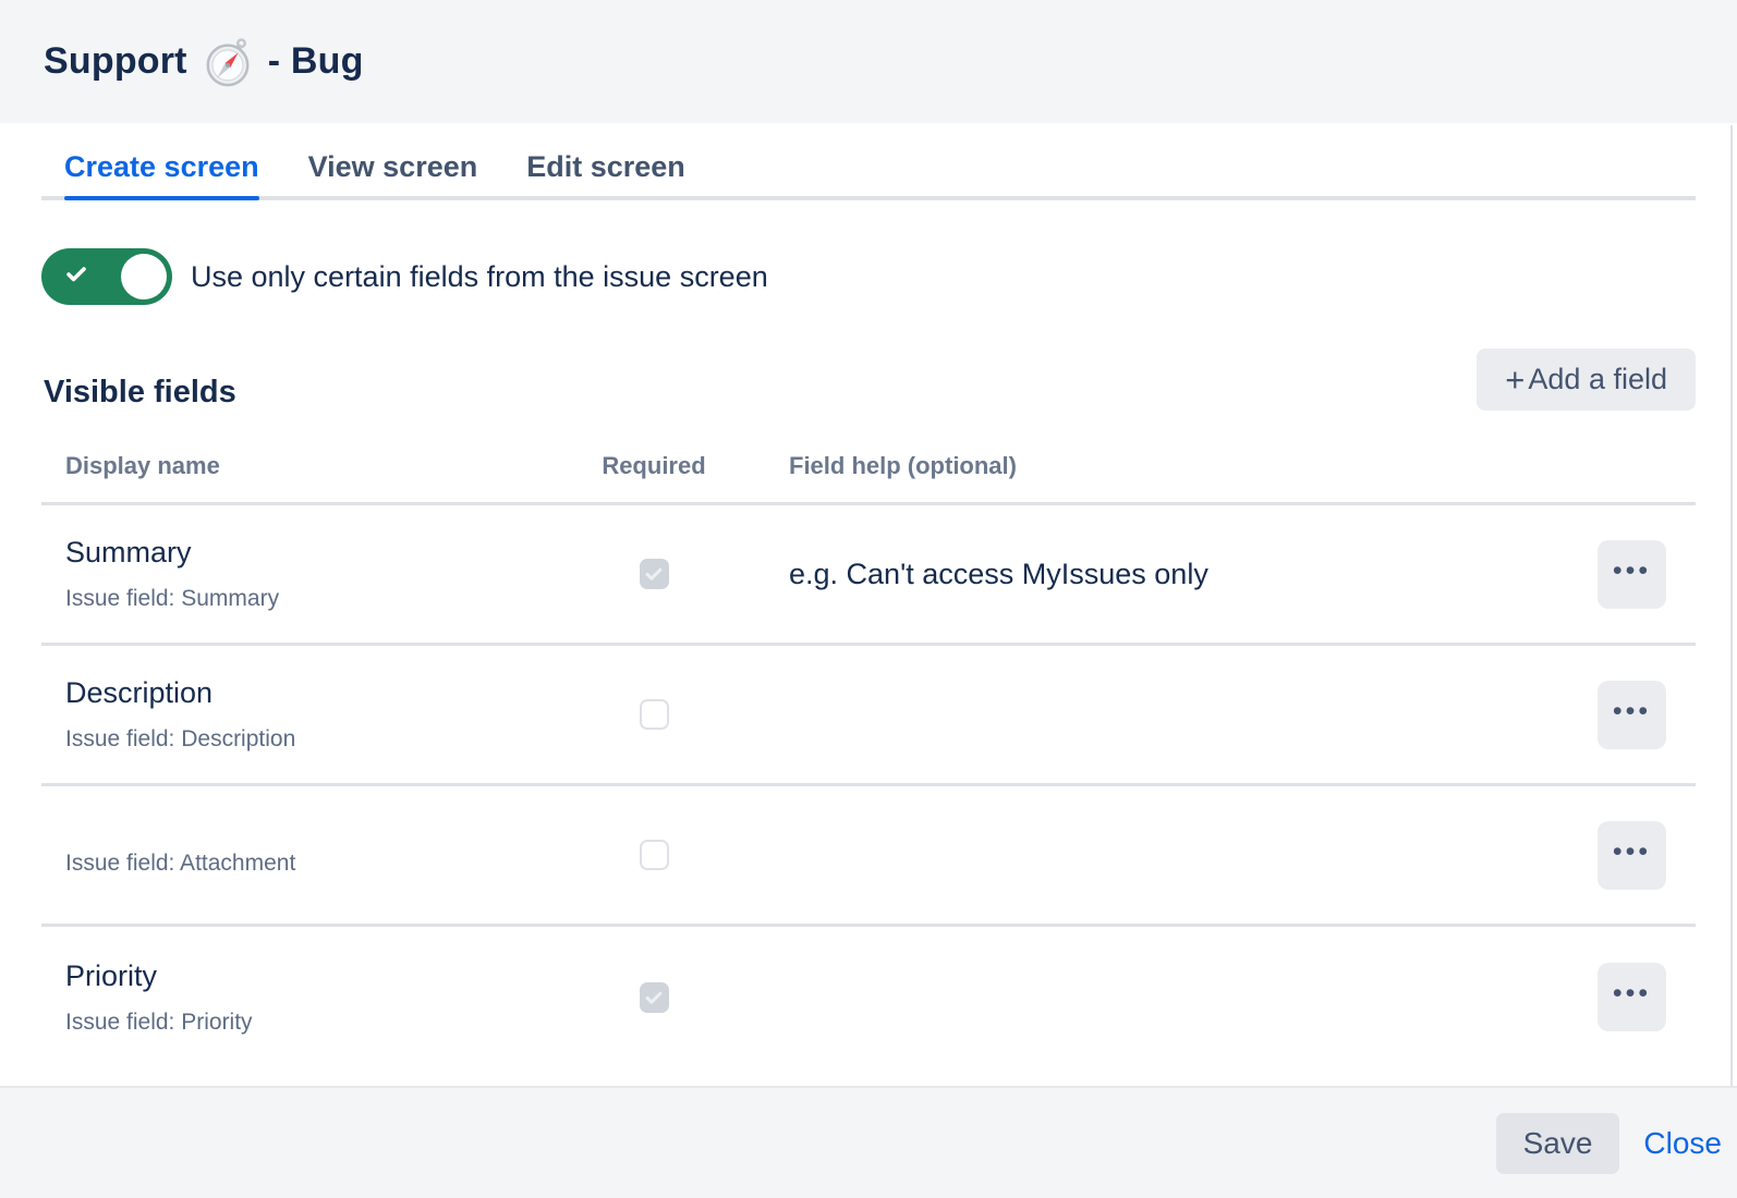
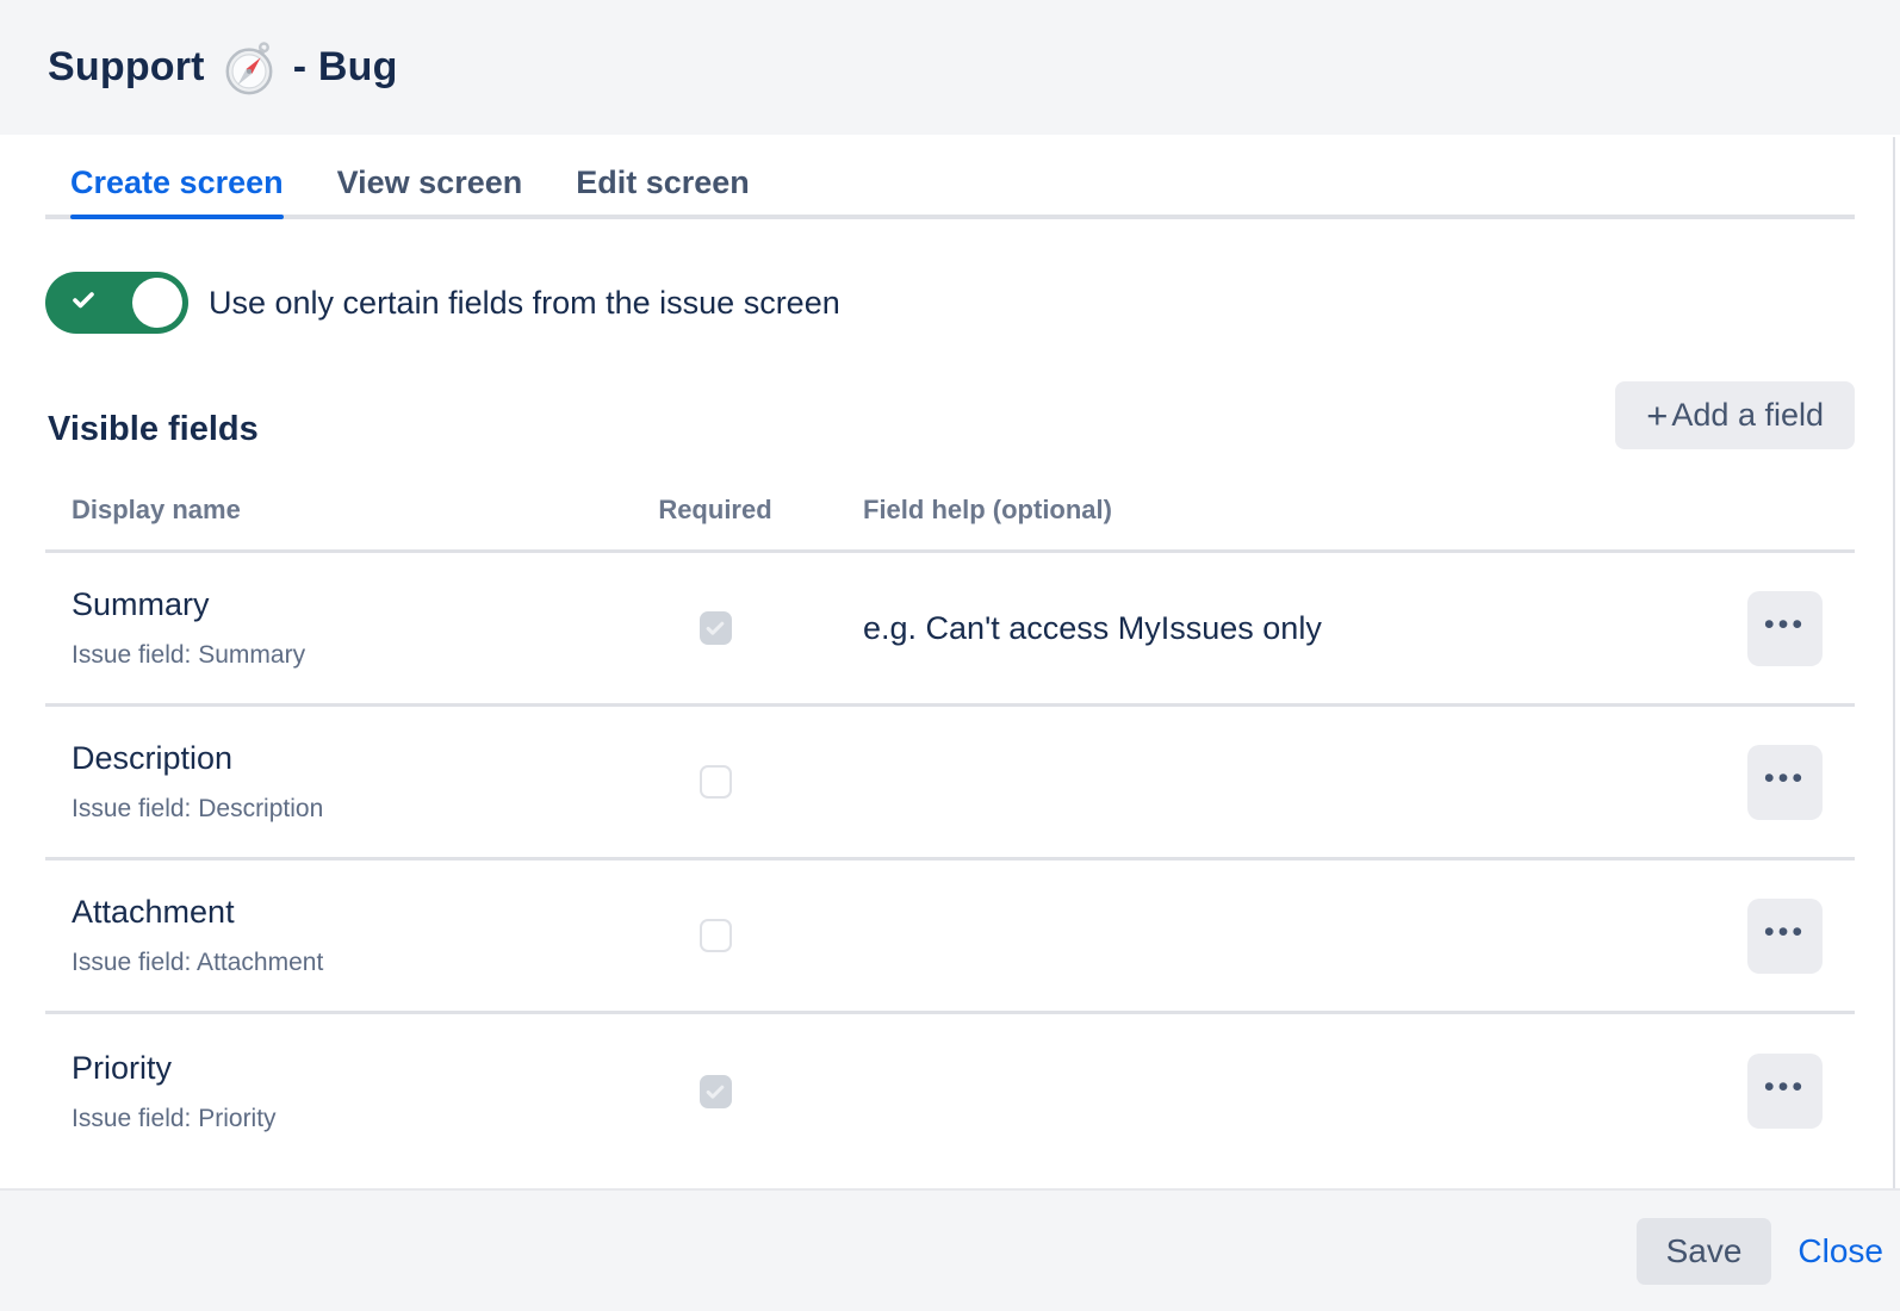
  Support
  - Bug
  Create screen
  View screen
  Edit screen
  Use only certain fields from the issue screen
  Visible fields
  +
  Add a field
  Display name
  Required
  Field help (optional)
  Summary
  Issue field: Summary
  e.g. Can't access MyIssues only
  •••
  Description
  Issue field: Description
  •••
+ Attachment
  Issue field: Attachment
  •••
  Priority
  Issue field: Priority
  •••
  Save
  Close
